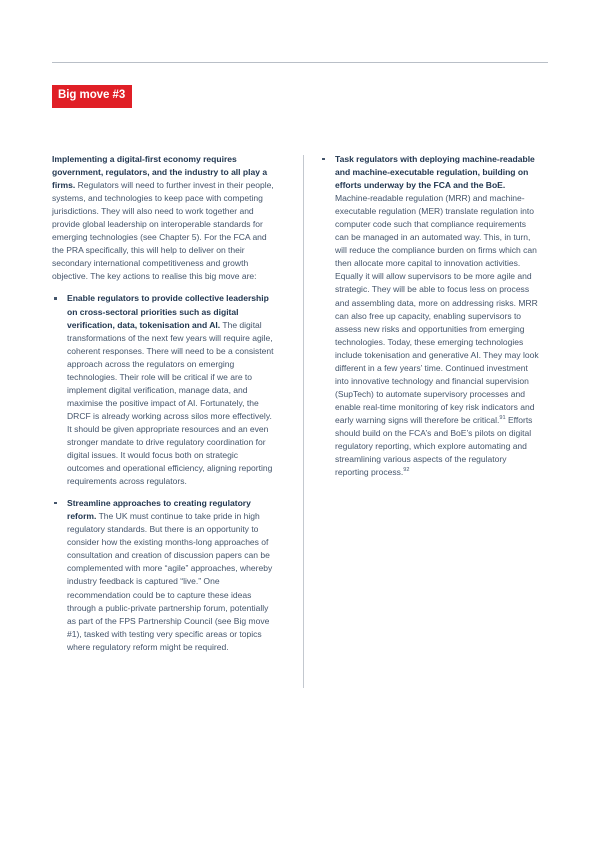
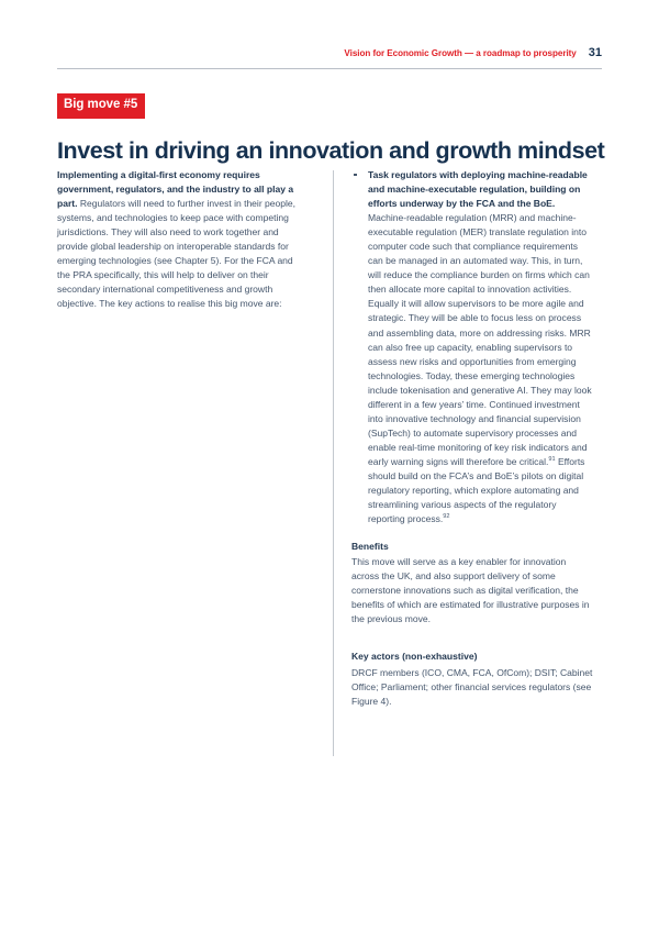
+ Vision for Economic Growth — a roadmap to prosperity
+ 31
- Big move #3
+ Big move #5
+ Invest in driving an innovation and growth mindset
- Implementing a digital-first economy requires government, regulators, and the industry to all play a firms. Regulators will need to further invest in their people, systems, and technologies to keep pace with competing jurisdictions. They will also need to work together and provide global leadership on interoperable standards for emerging technologies (see Chapter 5). For the FCA and the PRA specifically, this will help to deliver on their secondary international competitiveness and growth objective. The key actions to realise this big move are:
+ Implementing a digital-first economy requires government, regulators, and the industry to all play a part. Regulators will need to further invest in their people, systems, and technologies to keep pace with competing jurisdictions. They will also need to work together and provide global leadership on interoperable standards for emerging technologies (see Chapter 5). For the FCA and the PRA specifically, this will help to deliver on their secondary international competitiveness and growth objective. The key actions to realise this big move are:
- Enable regulators to provide collective leadership on cross-sectoral priorities such as digital verification, data, tokenisation and AI. The digital transformations of the next few years will require agile, coherent responses. There will need to be a consistent approach across the regulators on emerging technologies. Their role will be critical if we are to implement digital verification, manage data, and maximise the positive impact of AI. Fortunately, the DRCF is already working across silos more effectively. It should be given appropriate resources and an even stronger mandate to drive regulatory coordination for digital issues. It would focus both on strategic outcomes and operational efficiency, aligning reporting requirements across regulators.
- Streamline approaches to creating regulatory reform. The UK must continue to take pride in high regulatory standards. But there is an opportunity to consider how the existing months-long approaches of consultation and creation of discussion papers can be complemented with more “agile” approaches, whereby industry feedback is captured “live.” One recommendation could be to capture these ideas through a public-private partnership forum, potentially as part of the FPS Partnership Council (see Big move #1), tasked with testing very specific areas or topics where regulatory reform might be required.
  Task regulators with deploying machine-readable and machine-executable regulation, building on efforts underway by the FCA and the BoE. Machine-readable regulation (MRR) and machine-executable regulation (MER) translate regulation into computer code such that compliance requirements can be managed in an automated way. This, in turn, will reduce the compliance burden on firms which can then allocate more capital to innovation activities. Equally it will allow supervisors to be more agile and strategic. They will be able to focus less on process and assembling data, more on addressing risks. MRR can also free up capacity, enabling supervisors to assess new risks and opportunities from emerging technologies. Today, these emerging technologies include tokenisation and generative AI. They may look different in a few years’ time. Continued investment into innovative technology and financial supervision (SupTech) to automate supervisory processes and enable real-time monitoring of key risk indicators and early warning signs will therefore be critical. Efforts should build on the FCA’s and BoE’s pilots on digital regulatory reporting, which explore automating and streamlining various aspects of the regulatory reporting process.
+ Benefits
+ This move will serve as a key enabler for innovation across the UK, and also support delivery of some cornerstone innovations such as digital verification, the benefits of which are estimated for illustrative purposes in the previous move.
+ Key actors (non-exhaustive)
+ DRCF members (ICO, CMA, FCA, OfCom); DSIT; Cabinet Office; Parliament; other financial services regulators (see Figure 4).
